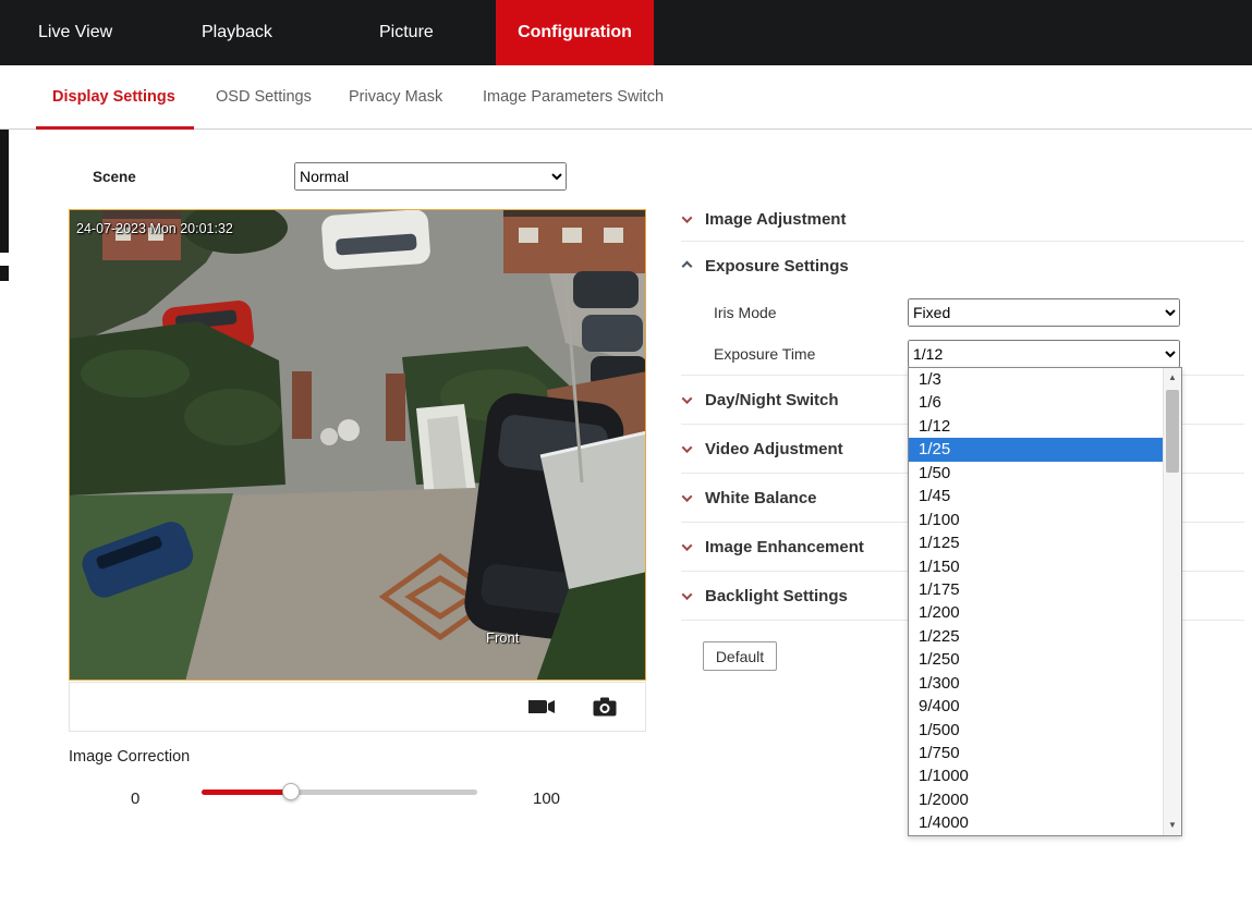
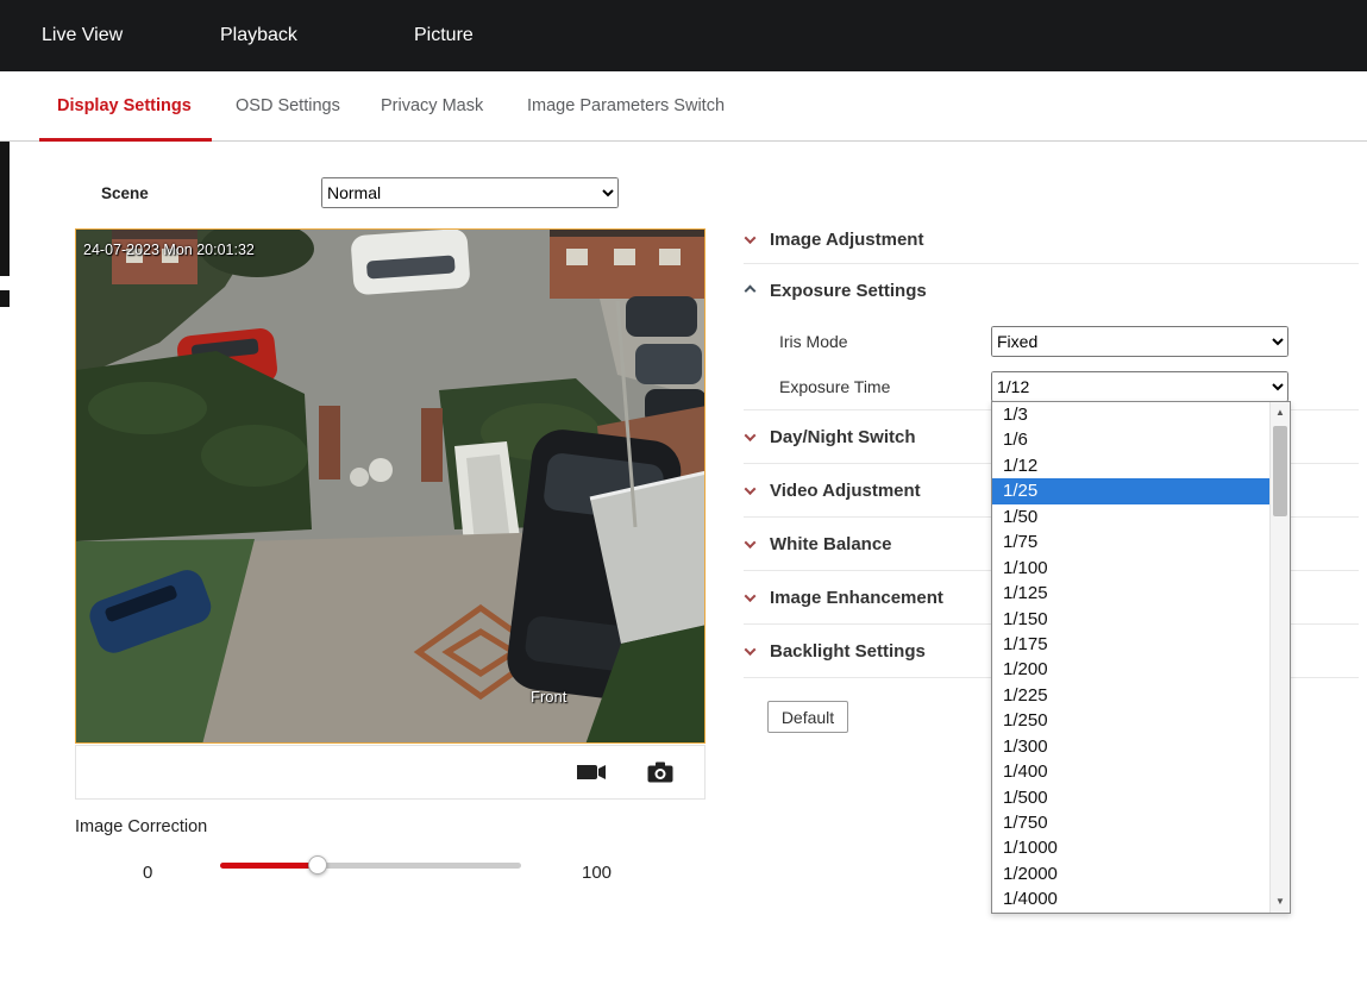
  Live View
  Playback
  Picture
- Configuration
  Display Settings
  OSD Settings
  Privacy Mask
  Image Parameters Switch
  Scene
  Normal
  24-07-2023 Mon 20:01:32
  Front
  Image Correction
  0
  100
  Image Adjustment
  Exposure Settings
  Iris Mode
  Fixed
  Exposure Time
  1/12
  Day/Night Switch
  Video Adjustment
  White Balance
  Image Enhancement
  Backlight Settings
  Default
  1/3
  1/6
  1/12
  1/25
  1/50
- 1/45
+ 1/75
  1/100
  1/125
  1/150
  1/175
  1/200
  1/225
  1/250
  1/300
- 9/400
+ 1/400
  1/500
  1/750
  1/1000
  1/2000
  1/4000
  ▲
  ▼
